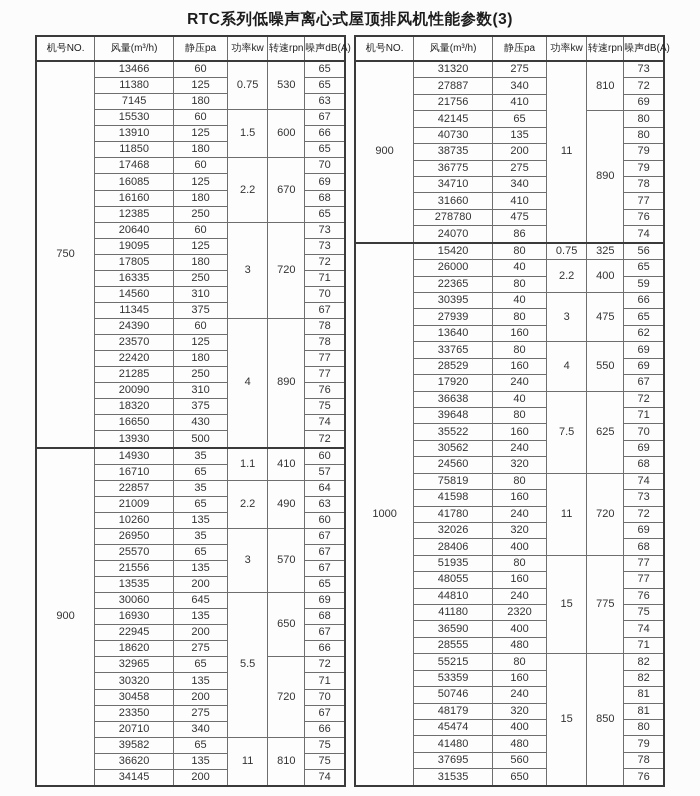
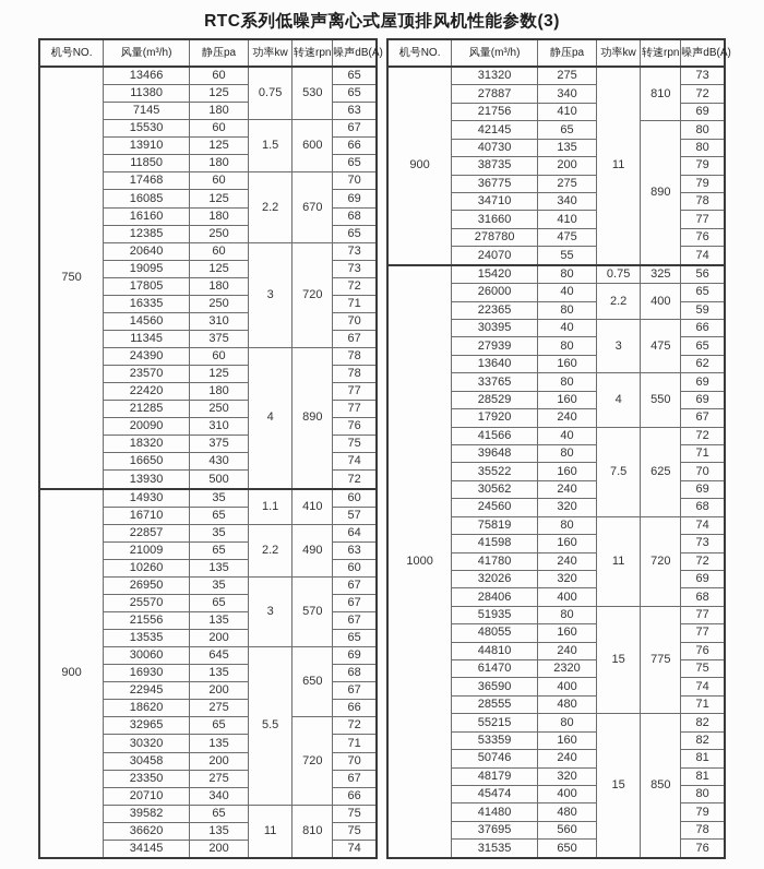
  RTC系列低噪声离心式屋顶排风机性能参数(3)
  机号NO.	风量(m³/h)	静压pa	功率kw	转速rpn	噪声dB(A)
  750	13466	60	0.75	530	65
  11380	125	65
  7145	180	63
  15530	60	1.5	600	67
  13910	125	66
  11850	180	65
  17468	60	2.2	670	70
  16085	125	69
  16160	180	68
  12385	250	65
  20640	60	3	720	73
  19095	125	73
  17805	180	72
  16335	250	71
  14560	310	70
  11345	375	67
  24390	60	4	890	78
  23570	125	78
  22420	180	77
  21285	250	77
  20090	310	76
  18320	375	75
  16650	430	74
  13930	500	72
  900	14930	35	1.1	410	60
  16710	65	57
  22857	35	2.2	490	64
  21009	65	63
  10260	135	60
  26950	35	3	570	67
  25570	65	67
  21556	135	67
  13535	200	65
  30060	645	5.5	650	69
  16930	135	68
  22945	200	67
  18620	275	66
  32965	65	720	72
  30320	135	71
  30458	200	70
  23350	275	67
  20710	340	66
  39582	65	11	810	75
  36620	135	75
  34145	200	74
  机号NO.	风量(m³/h)	静压pa	功率kw	转速rpn	噪声dB(A)
  900	31320	275	11	810	73
  27887	340	72
  21756	410	69
  42145	65	890	80
  40730	135	80
  38735	200	79
  36775	275	79
  34710	340	78
  31660	410	77
  278780	475	76
- 24070	86	74
+ 24070	55	74
  1000	15420	80	0.75	325	56
  26000	40	2.2	400	65
  22365	80	59
  30395	40	3	475	66
  27939	80	65
  13640	160	62
  33765	80	4	550	69
  28529	160	69
  17920	240	67
- 36638	40	7.5	625	72
+ 41566	40	7.5	625	72
  39648	80	71
  35522	160	70
  30562	240	69
  24560	320	68
  75819	80	11	720	74
  41598	160	73
  41780	240	72
  32026	320	69
  28406	400	68
  51935	80	15	775	77
  48055	160	77
  44810	240	76
- 41180	2320	75
+ 61470	2320	75
  36590	400	74
  28555	480	71
  55215	80	15	850	82
  53359	160	82
  50746	240	81
  48179	320	81
  45474	400	80
  41480	480	79
  37695	560	78
  31535	650	76
